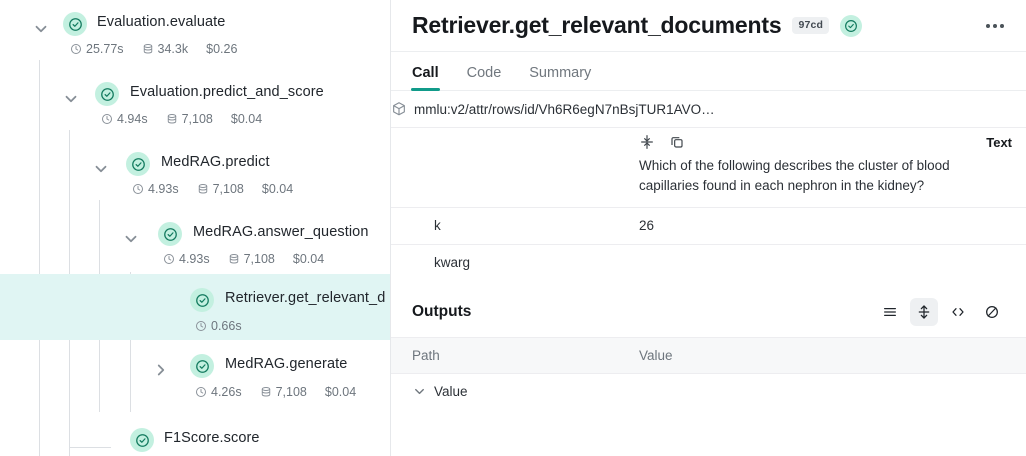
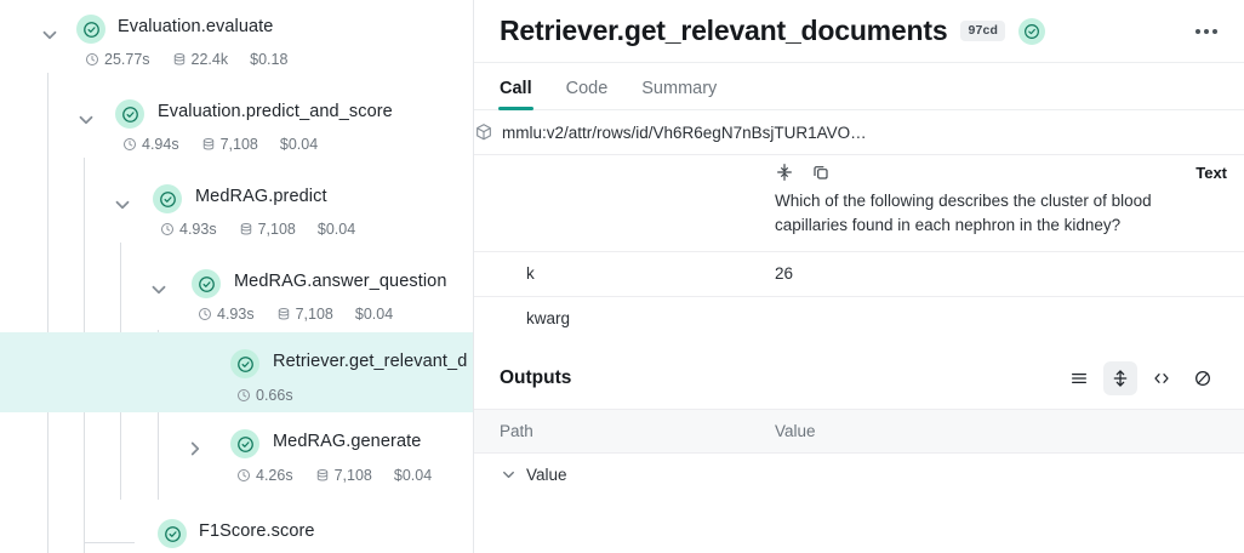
  Evaluation.evaluate
  25.77s
- 34.3k
+ 22.4k
- $0.26
+ $0.18
  Evaluation.predict_and_score
  4.94s
  7,108
  $0.04
  MedRAG.predict
  4.93s
  7,108
  $0.04
  MedRAG.answer_question
  4.93s
  7,108
  $0.04
  Retriever.get_relevant_d
  0.66s
  MedRAG.generate
  4.26s
  7,108
  $0.04
  F1Score.score
  Retriever.get_relevant_documents
  97cd
  Call
  Code
  Summary
  mmlu:v2/attr/rows/id/Vh6R6egN7nBsjTUR1AVO…
  Text
  Which of the following describes the cluster of blood capillaries found in each nephron in the kidney?
  k
  26
  kwarg
  Outputs
  Path
  Value
  Value
